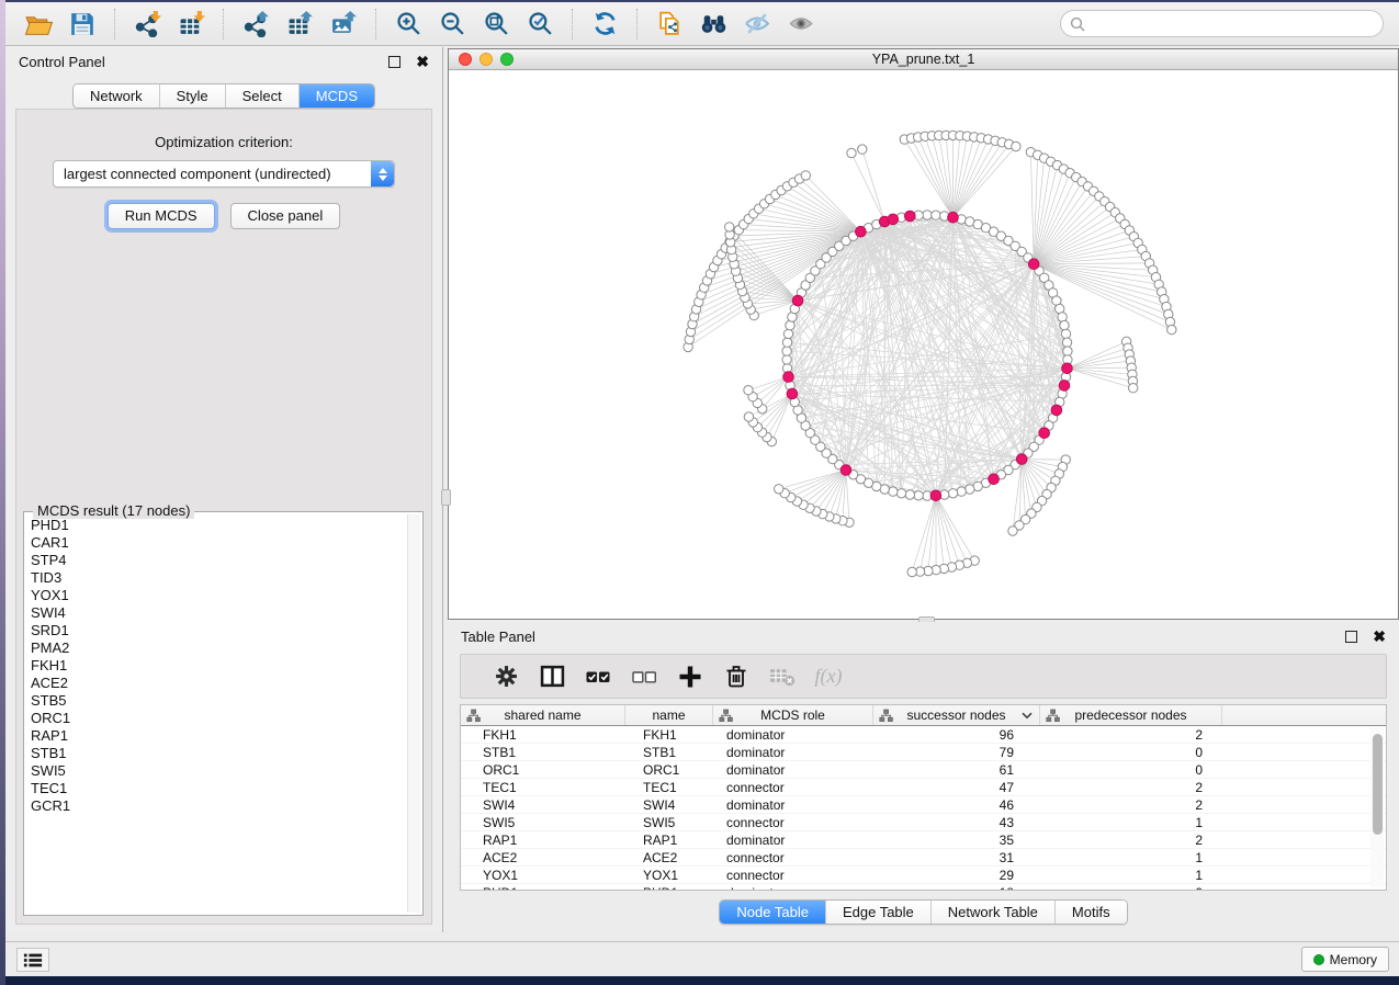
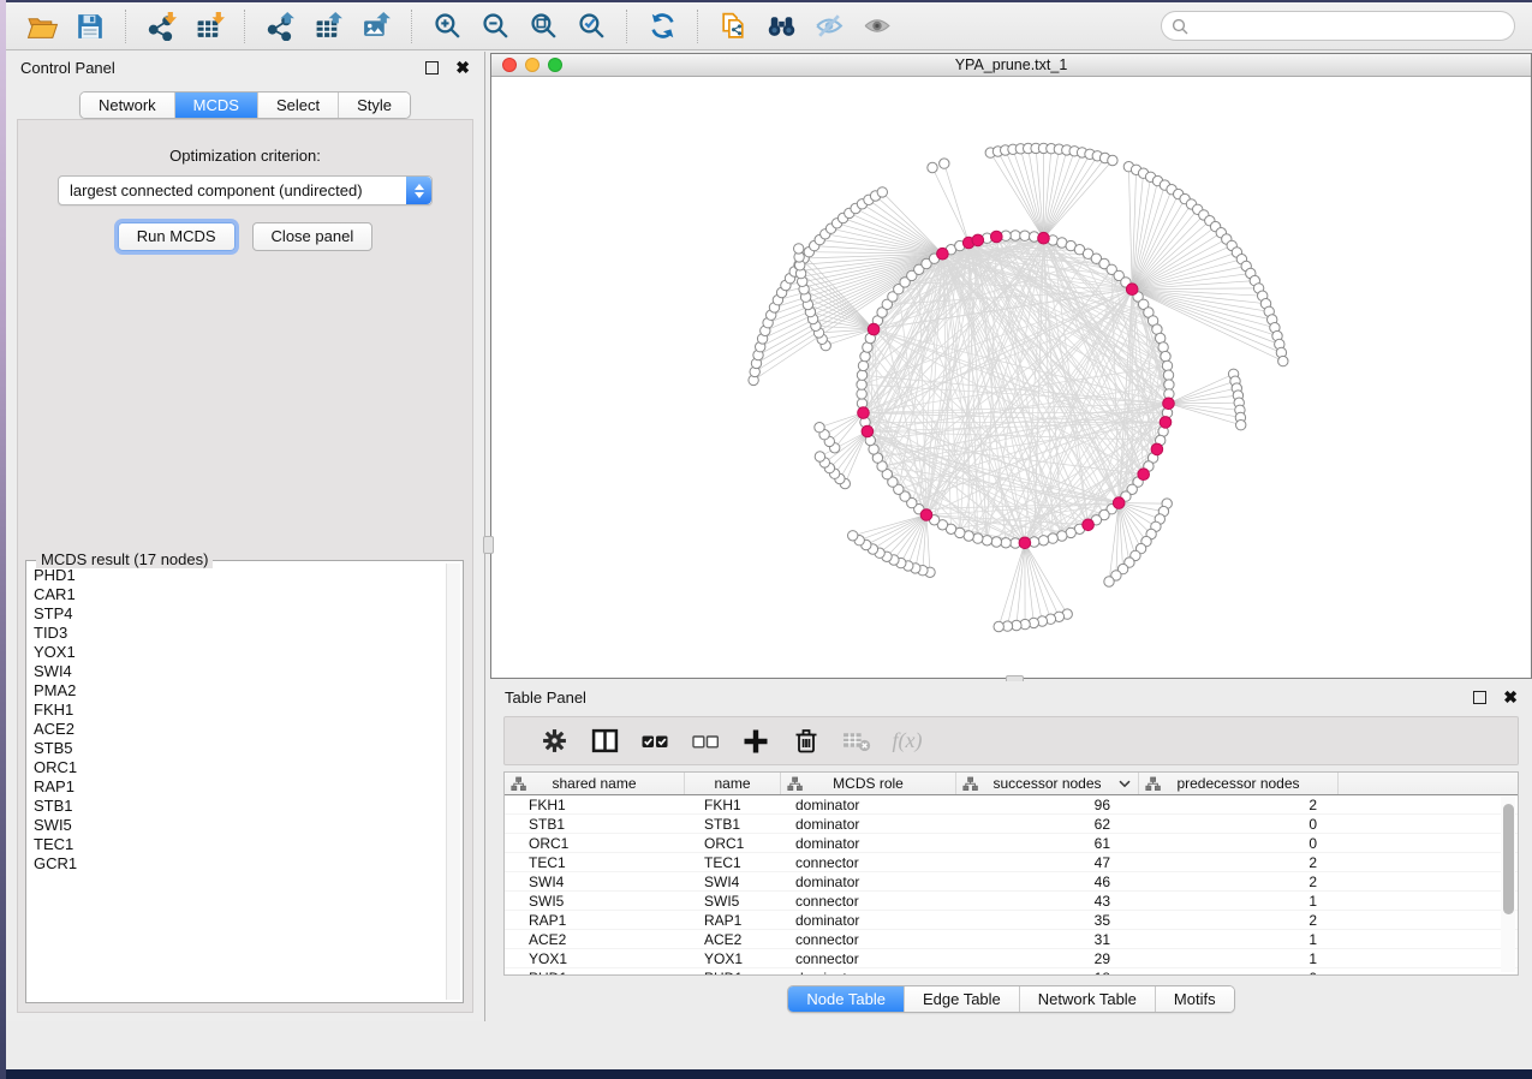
  Control Panel
  ✖
  Network
- Style
+ MCDS
  Select
- MCDS
+ Style
  Optimization criterion:
  largest connected component (undirected)
  Run MCDS
  Close panel
  MCDS result (17 nodes)
  PHD1
  CAR1
  STP4
  TID3
  YOX1
  SWI4
- SRD1
  PMA2
  FKH1
  ACE2
  STB5
  ORC1
  RAP1
  STB1
  SWI5
  TEC1
  GCR1
  YPA_prune.txt_1
  Table Panel
  ✖
  f(x)
  shared name
  name
  MCDS role
  successor nodes
  predecessor nodes
  FKH1
  FKH1
  dominator
  96
  2
  STB1
  STB1
  dominator
- 79
+ 62
  0
  ORC1
  ORC1
  dominator
  61
  0
  TEC1
  TEC1
  connector
  47
  2
  SWI4
  SWI4
  dominator
  46
  2
  SWI5
  SWI5
  connector
  43
  1
  RAP1
  RAP1
  dominator
  35
  2
  ACE2
  ACE2
  connector
  31
  1
  YOX1
  YOX1
  connector
  29
  1
  Node Table
  Edge Table
  Network Table
  Motifs
- Memory
